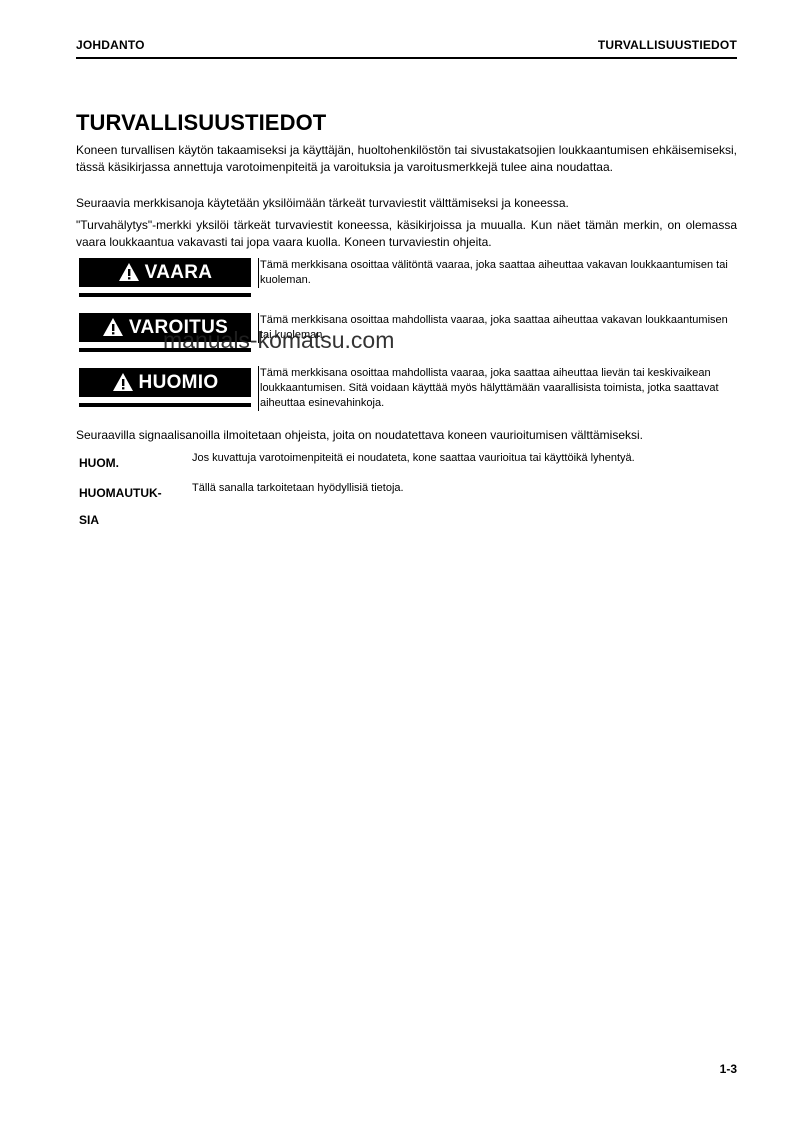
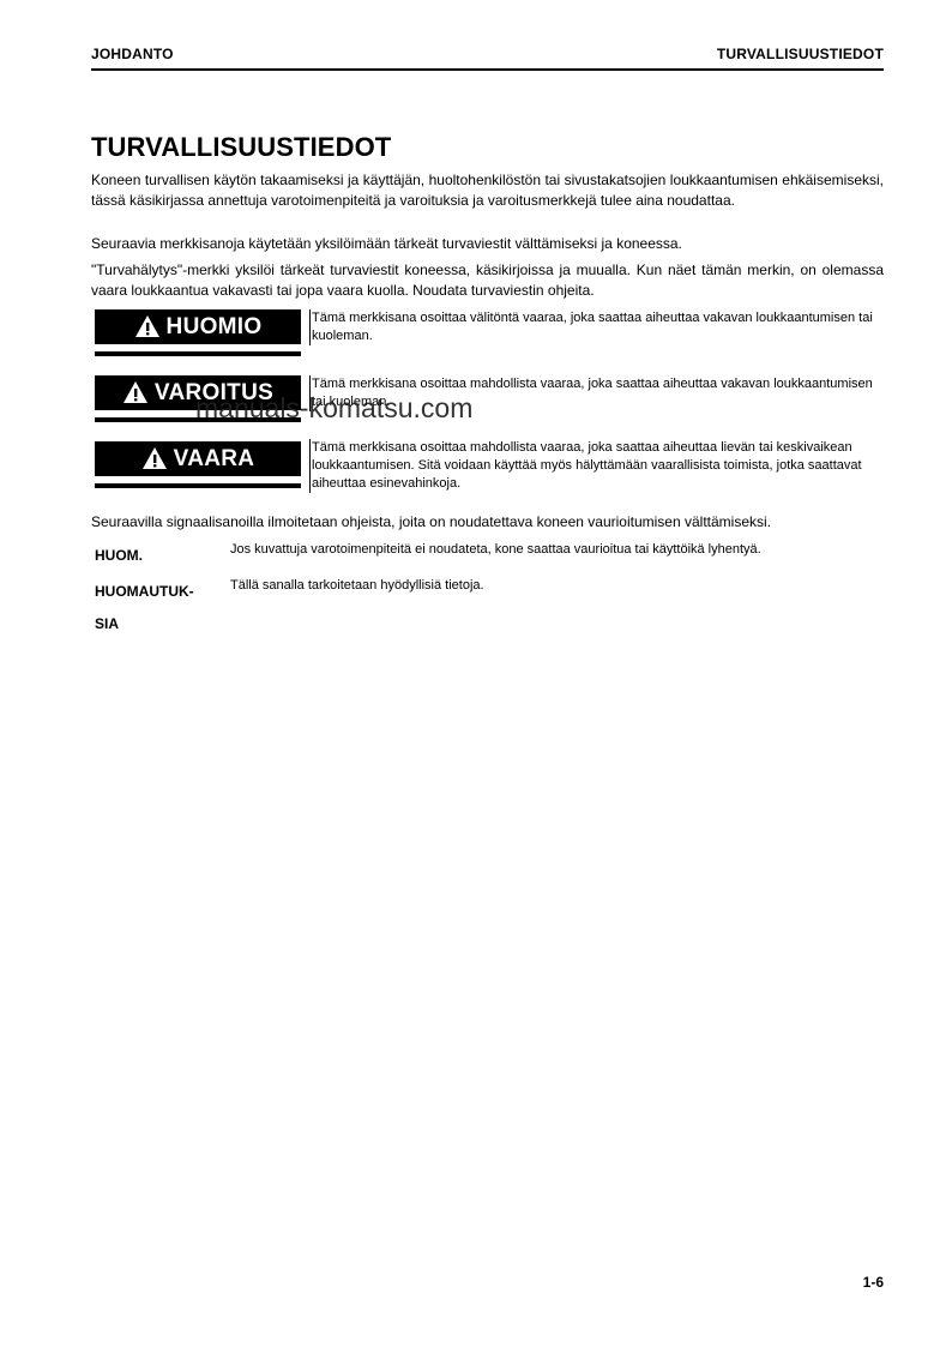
  JOHDANTO
  TURVALLISUUSTIEDOT
  TURVALLISUUSTIEDOT
  Koneen turvallisen käytön takaamiseksi ja käyttäjän, huoltohenkilöstön tai sivustakatsojien loukkaantumisen ehkäisemiseksi, tässä käsikirjassa annettuja varotoimenpiteitä ja varoituksia ja varoitusmerkkejä tulee aina noudattaa.
  Seuraavia merkkisanoja käytetään yksilöimään tärkeät turvaviestit välttämiseksi ja koneessa.
- "Turvahälytys"-merkki yksilöi tärkeät turvaviestit koneessa, käsikirjoissa ja muualla. Kun näet tämän merkin, on olemassa vaara loukkaantua vakavasti tai jopa vaara kuolla. Koneen turvaviestin ohjeita.
+ "Turvahälytys"-merkki yksilöi tärkeät turvaviestit koneessa, käsikirjoissa ja muualla. Kun näet tämän merkin, on olemassa vaara loukkaantua vakavasti tai jopa vaara kuolla. Noudata turvaviestin ohjeita.
- VAARA
+ HUOMIO
  Tämä merkkisana osoittaa välitöntä vaaraa, joka saattaa aiheuttaa vakavan loukkaantumisen tai kuoleman.
  VAROITUS
  Tämä merkkisana osoittaa mahdollista vaaraa, joka saattaa aiheuttaa vakavan loukkaantumisen tai kuoleman.
- HUOMIO
+ VAARA
  Tämä merkkisana osoittaa mahdollista vaaraa, joka saattaa aiheuttaa lievän tai keskivaikean loukkaantumisen. Sitä voidaan käyttää myös hälyttämään vaarallisista toimista, jotka saattavat aiheuttaa esinevahinkoja.
  manuals-komatsu.com
  Seuraavilla signaalisanoilla ilmoitetaan ohjeista, joita on noudatettava koneen vaurioitumisen välttämiseksi.
  HUOM.
  Jos kuvattuja varotoimenpiteitä ei noudateta, kone saattaa vaurioitua tai käyttöikä lyhentyä.
  HUOMAUTUK-
  SIA
  Tällä sanalla tarkoitetaan hyödyllisiä tietoja.
- 1-3
+ 1-6
